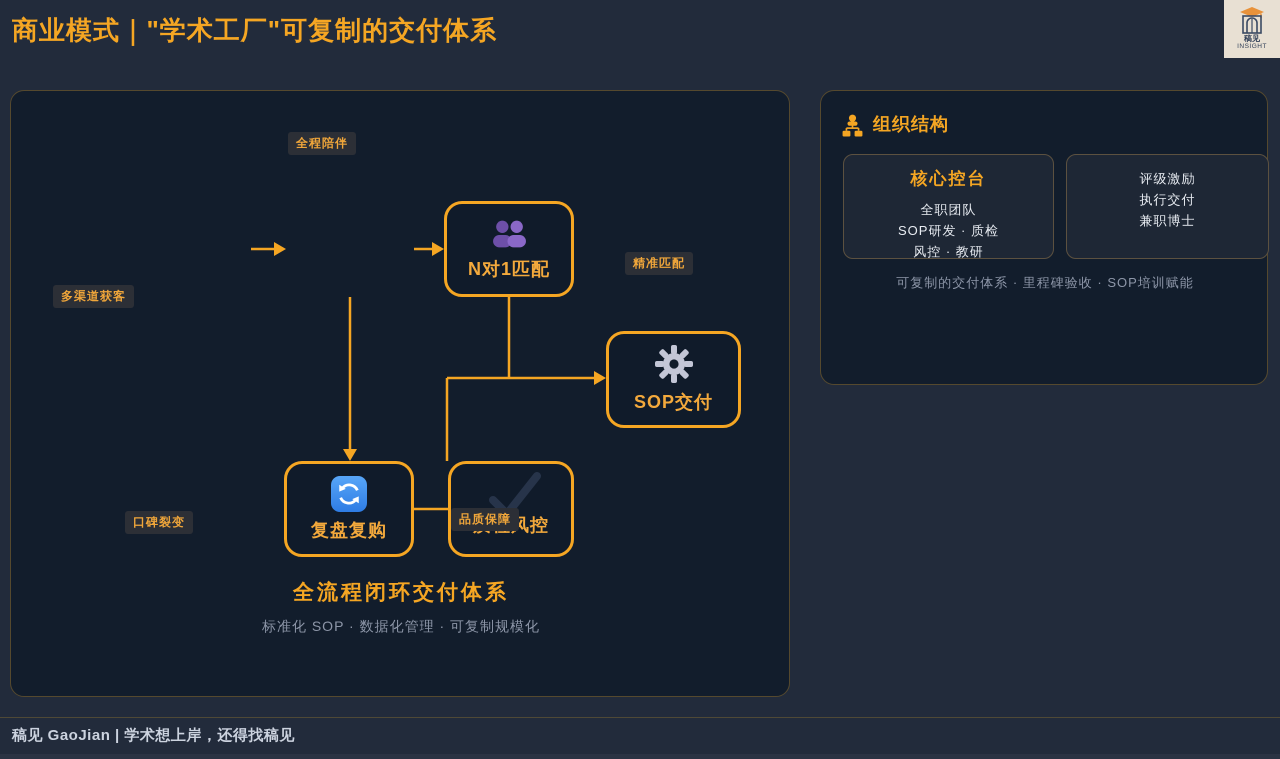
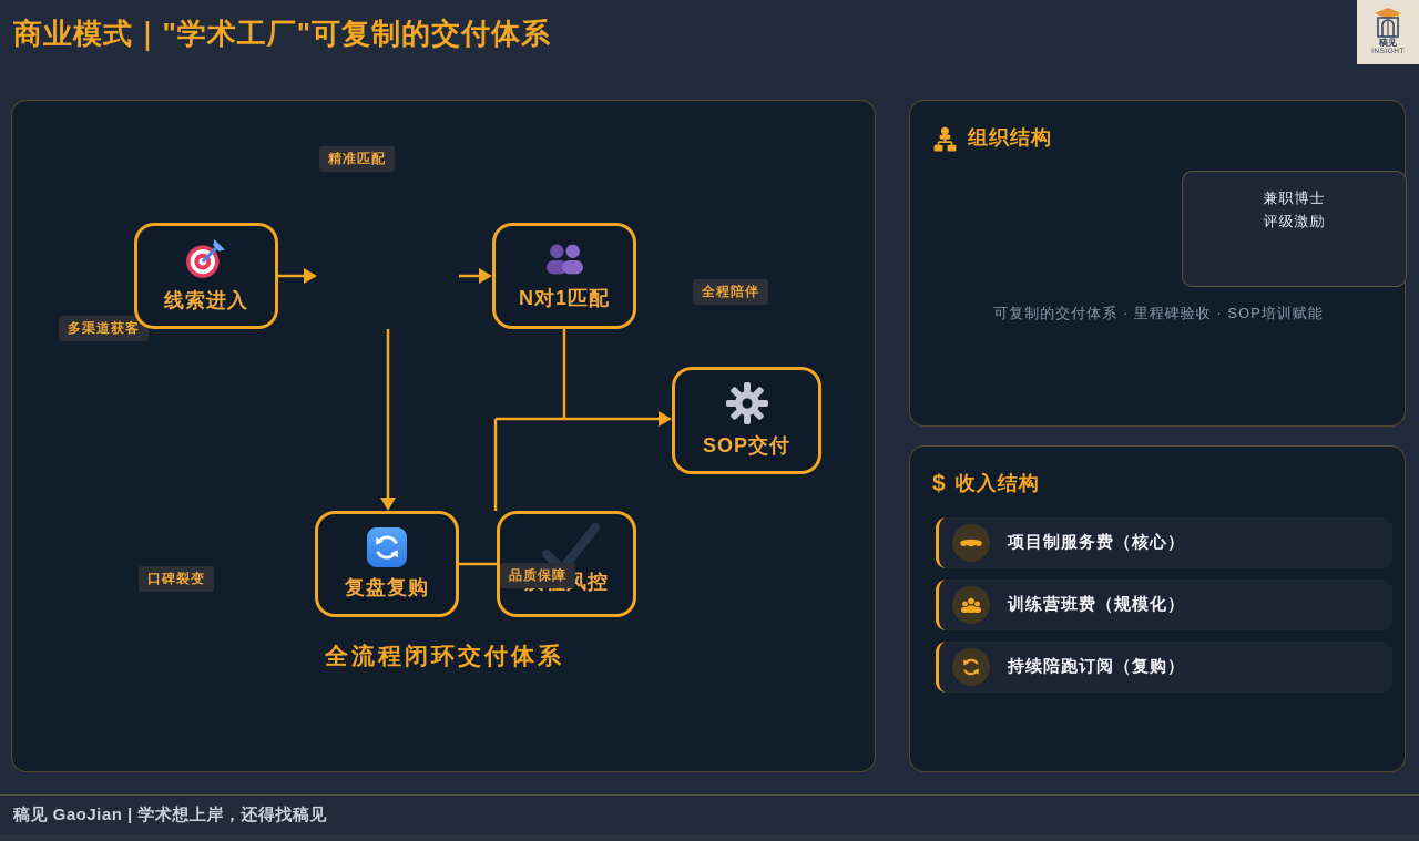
  商业模式｜"学术工厂"可复制的交付体系
  稿见
+ 线索进入
  N对1匹配
  SOP交付
  复盘复购
- 全程陪伴
+ 精准匹配
  多渠道获客
- 精准匹配
+ 全程陪伴
  口碑裂变
  品质保障
  全流程闭环交付体系
- 标准化 SOP · 数据化管理 · 可复制规模化
  组织结构
- 核心控台
- 全职团队
- SOP研发 · 质检
- 风控 · 教研
- 评级激励
+ 兼职博士
- 执行交付
- 兼职博士
+ 评级激励
  可复制的交付体系 · 里程碑验收 · SOP培训赋能
+ $
+ 收入结构
+ 项目制服务费（核心）
+ 训练营班费（规模化）
+ 持续陪跑订阅（复购）
  稿见 GaoJian | 学术想上岸，还得找稿见
